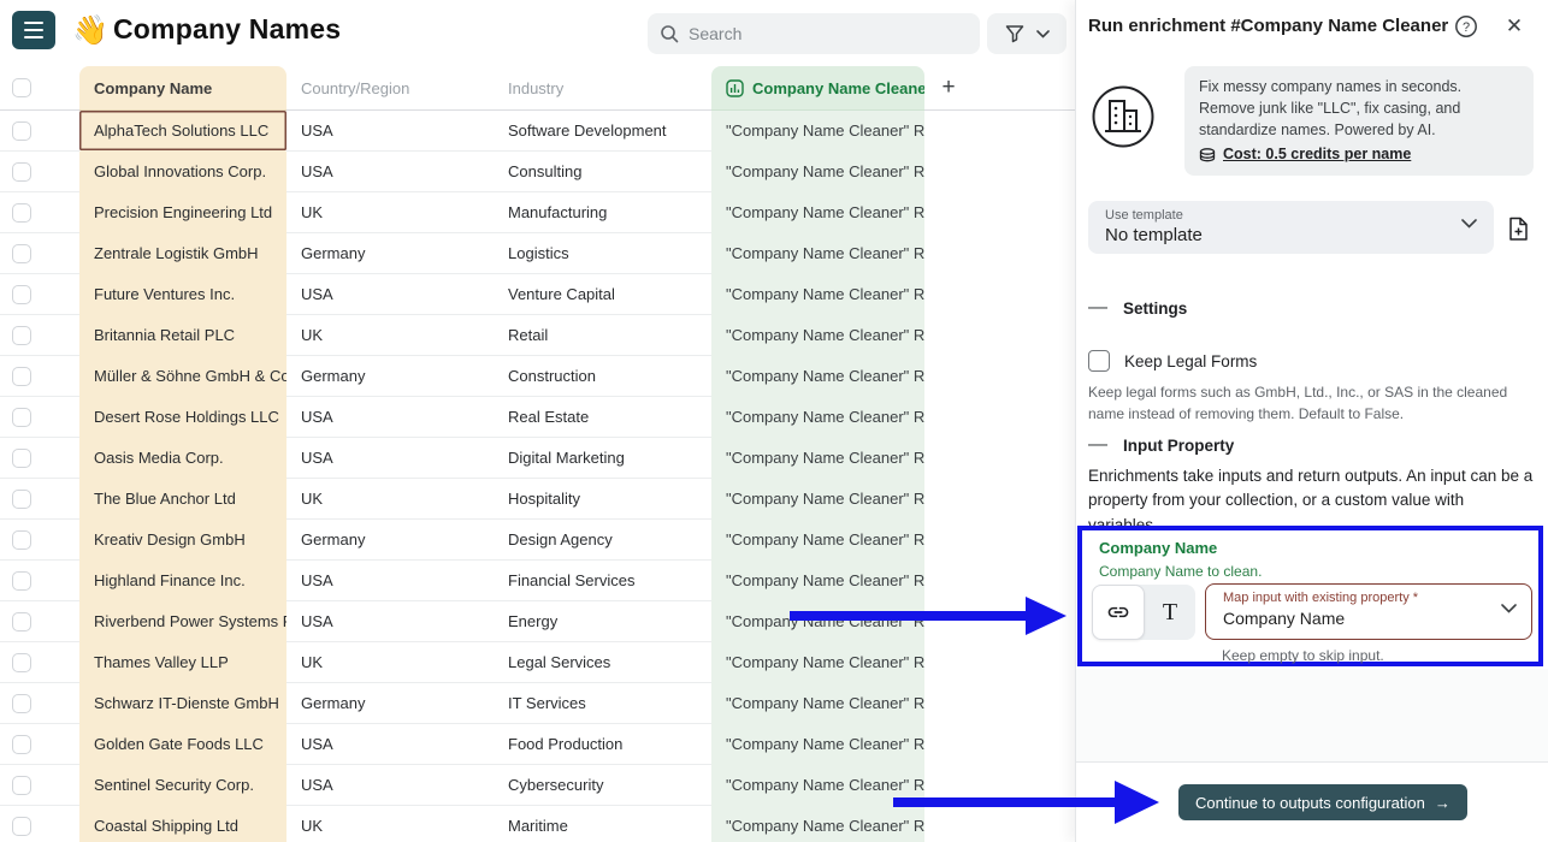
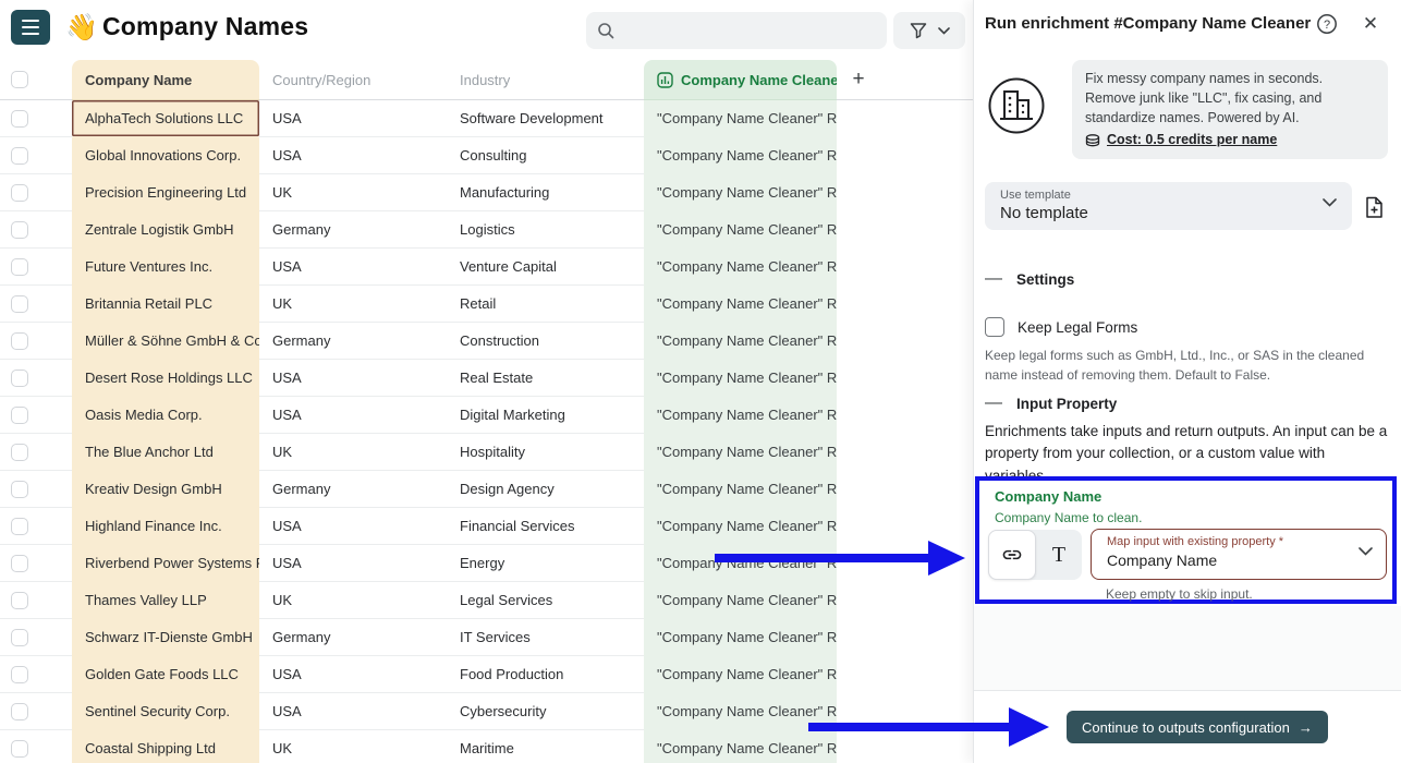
  👋
  Company Names
- Search
  Company Name
  Country/Region
  Industry
  Company Name Cleane
  +
  AlphaTech Solutions LLC
  USA
  Software Development
  "Company Name Cleaner" R
  Global Innovations Corp.
  USA
  Consulting
  "Company Name Cleaner" R
  Precision Engineering Ltd
  UK
  Manufacturing
  "Company Name Cleaner" R
  Zentrale Logistik GmbH
  Germany
  Logistics
  "Company Name Cleaner" R
  Future Ventures Inc.
  USA
  Venture Capital
  "Company Name Cleaner" R
  Britannia Retail PLC
  UK
  Retail
  "Company Name Cleaner" R
  Müller & Söhne GmbH & Co
  Germany
  Construction
  "Company Name Cleaner" R
  Desert Rose Holdings LLC
  USA
  Real Estate
  "Company Name Cleaner" R
  Oasis Media Corp.
  USA
  Digital Marketing
  "Company Name Cleaner" R
  The Blue Anchor Ltd
  UK
  Hospitality
  "Company Name Cleaner" R
  Kreativ Design GmbH
  Germany
  Design Agency
  "Company Name Cleaner" R
  Highland Finance Inc.
  USA
  Financial Services
  "Company Name Cleaner" R
  Riverbend Power Systems
  USA
  Energy
  "Company Name Cleaner" R
  Thames Valley LLP
  UK
  Legal Services
  "Company Name Cleaner" R
  Schwarz IT-Dienste GmbH
  Germany
  IT Services
  "Company Name Cleaner" R
  Golden Gate Foods LLC
  USA
  Food Production
  "Company Name Cleaner" R
  Sentinel Security Corp.
  USA
  Cybersecurity
  "Company Name Cleaner" R
  Coastal Shipping Ltd
  UK
  Maritime
  "Company Name Cleaner" R
  Run enrichment #Company Name Cleaner
  ?
  ✕
  Fix messy company names in seconds. Remove junk like "LLC", fix casing, and standardize names. Powered by AI.
  Cost: 0.5 credits per name
  Use template
  No template
  —
  Settings
  Keep Legal Forms
  Keep legal forms such as GmbH, Ltd., Inc., or SAS in the cleaned name instead of removing them. Default to False.
  —
  Input Property
  Enrichments take inputs and return outputs. An input can be a property from your collection, or a custom value with variables.
  Company Name
  Company Name to clean.
  T
  Map input with existing property *
  Company Name
  Keep empty to skip input.
  Continue to outputs configuration
  →
